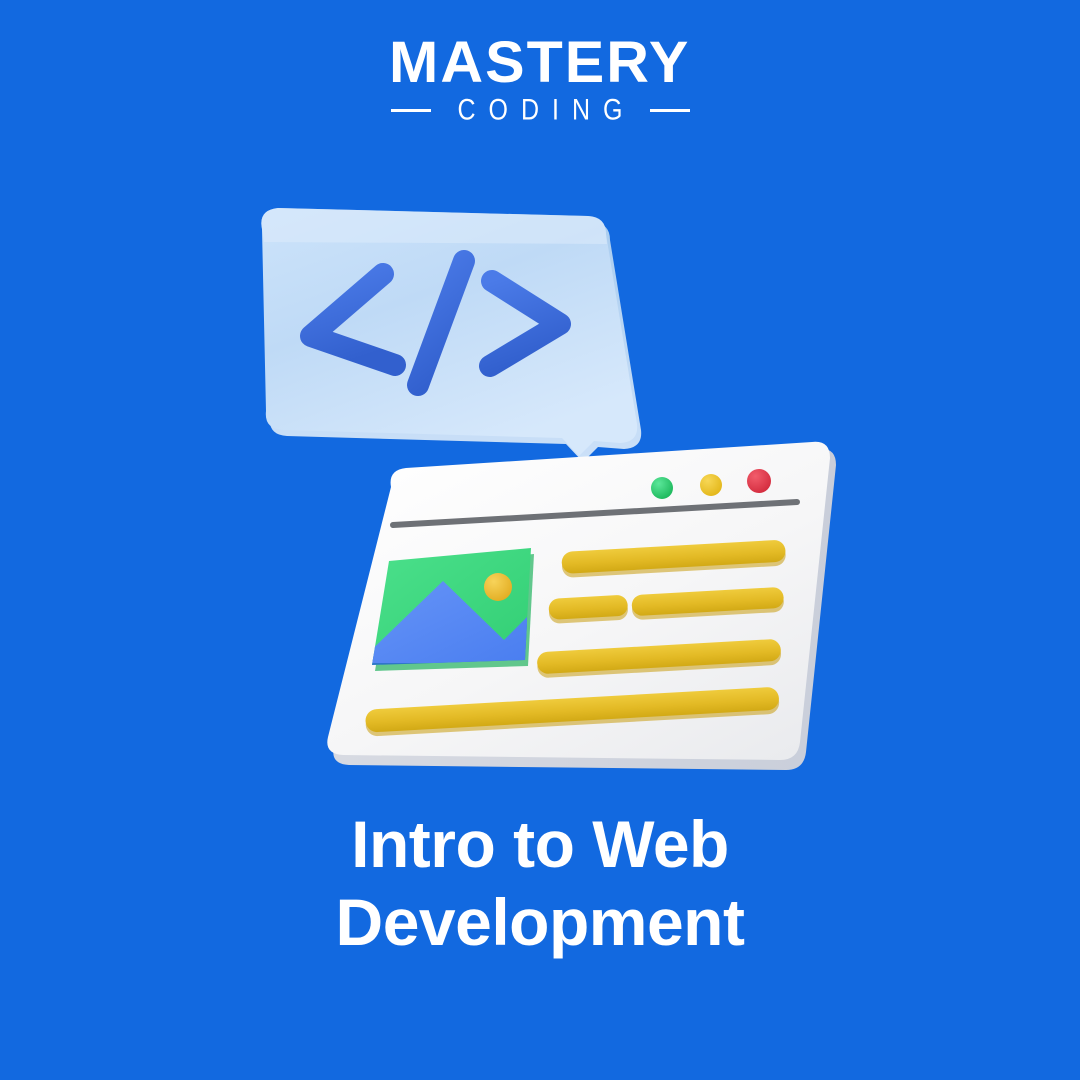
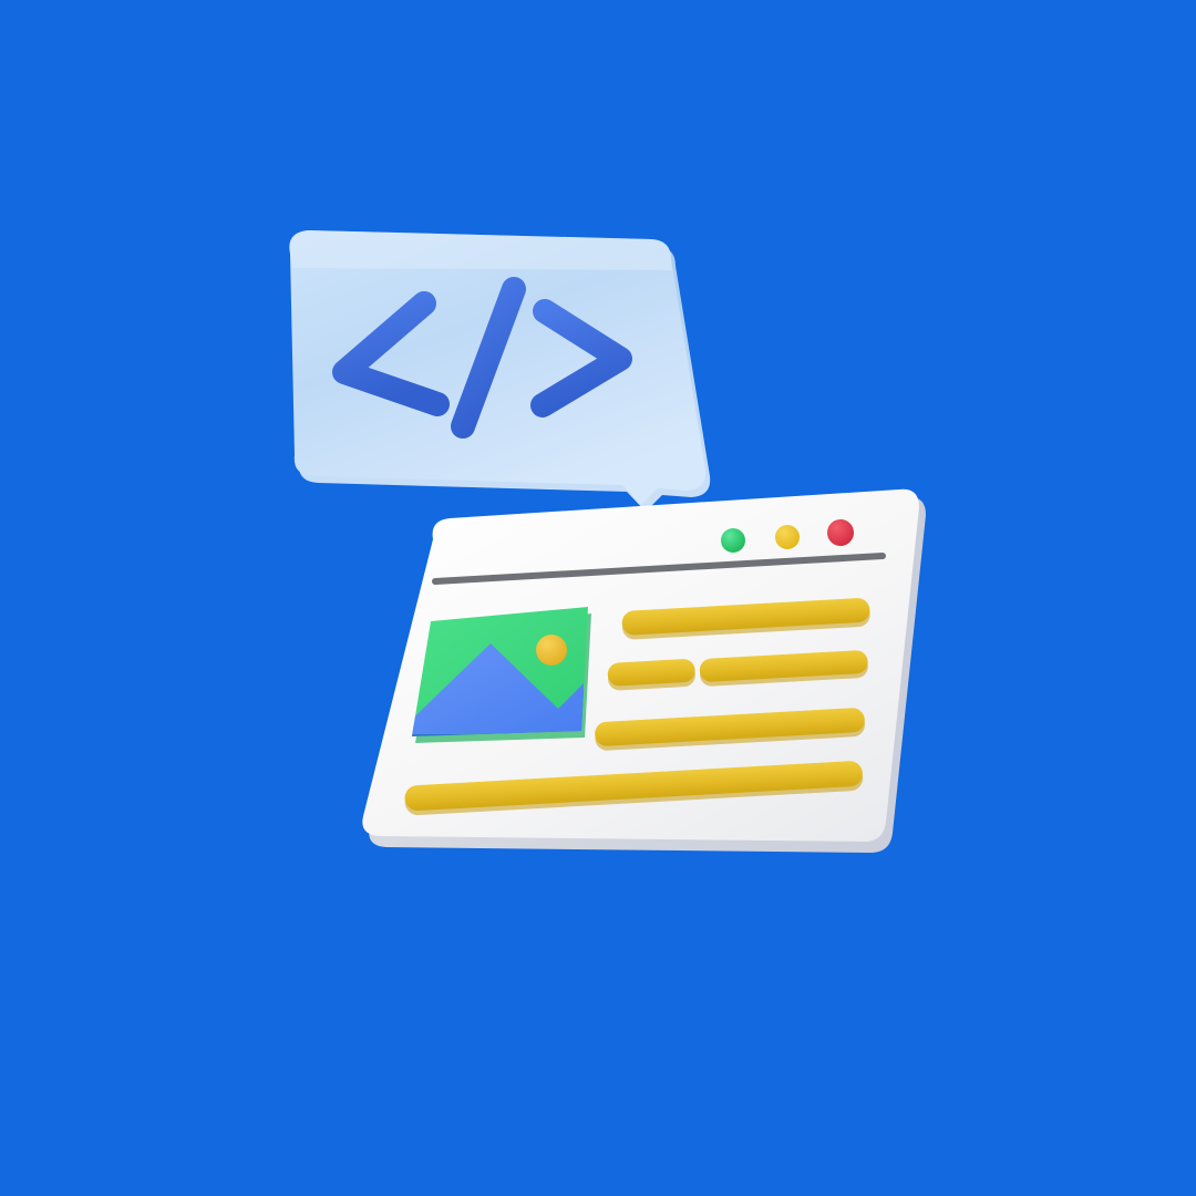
- MASTERY
- CODING
- Intro to Web
- Development
